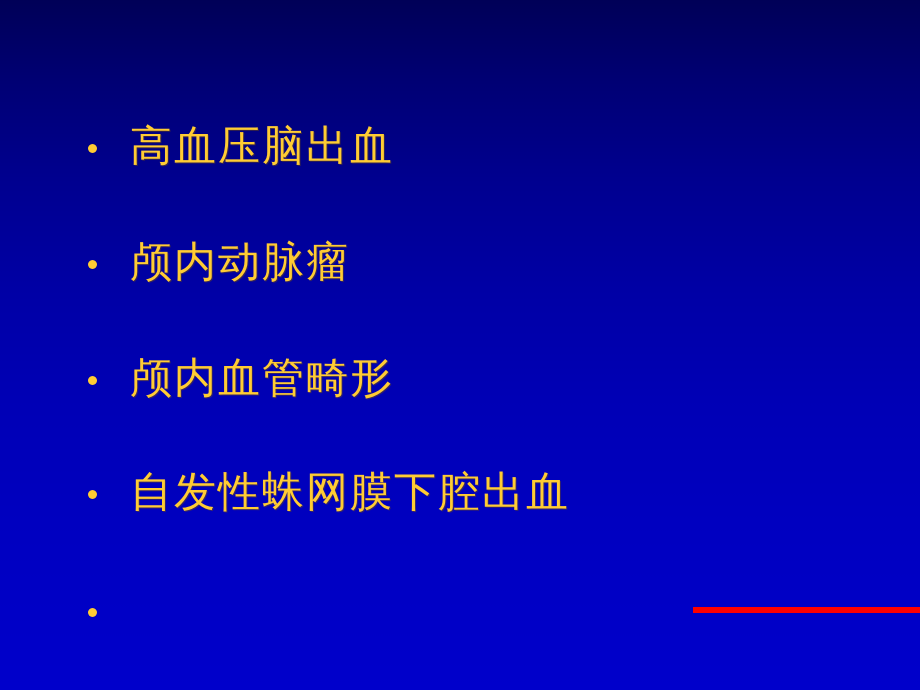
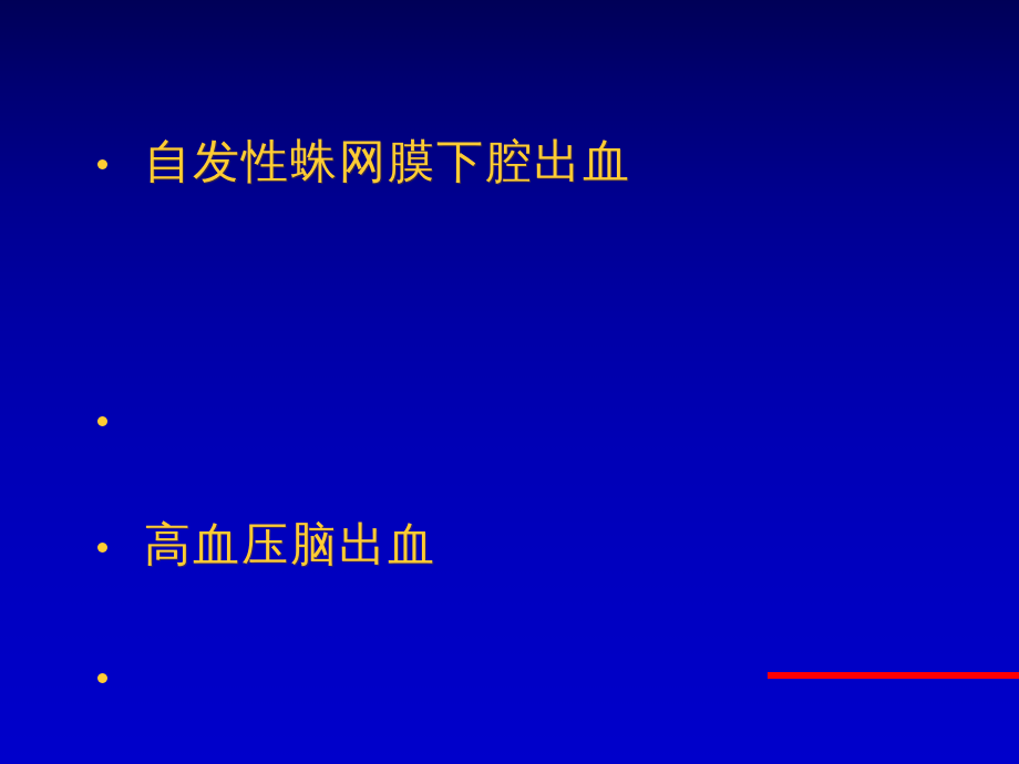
- 高血压脑出血
+ 自发性蛛网膜下腔出血
- 颅内动脉瘤
- 颅内血管畸形
- 自发性蛛网膜下腔出血
+ 高血压脑出血
